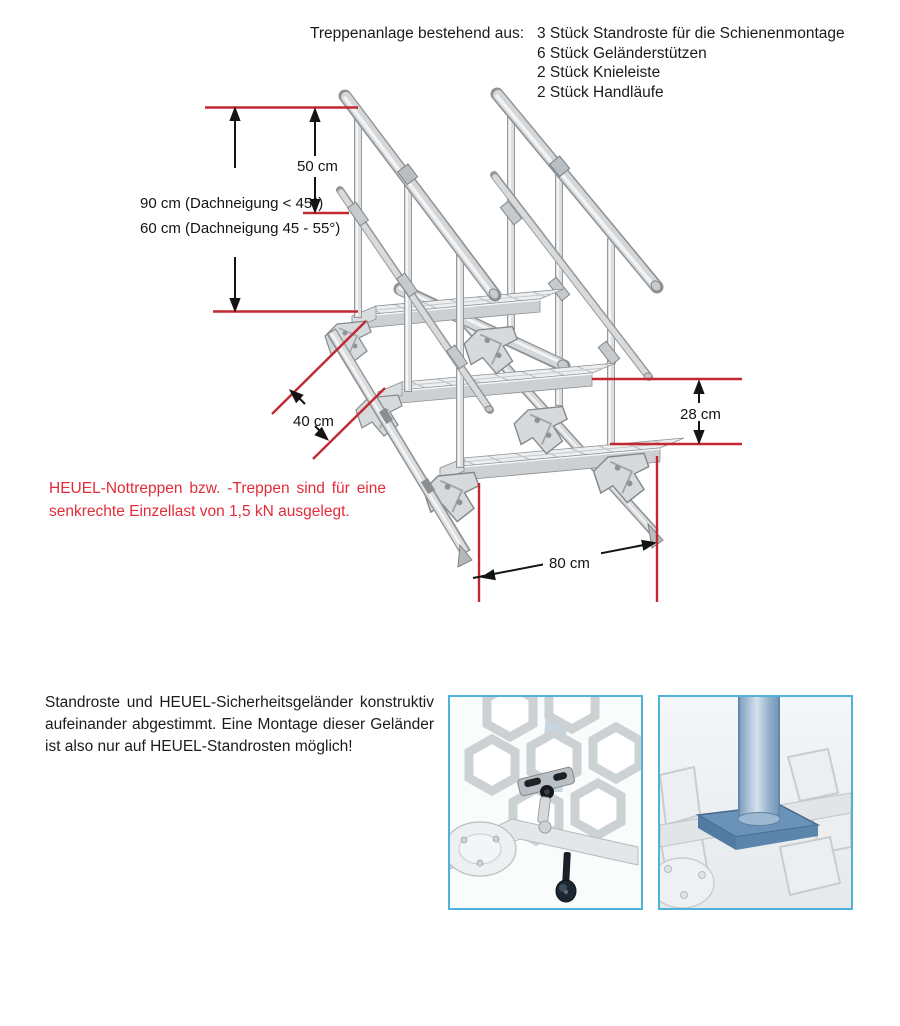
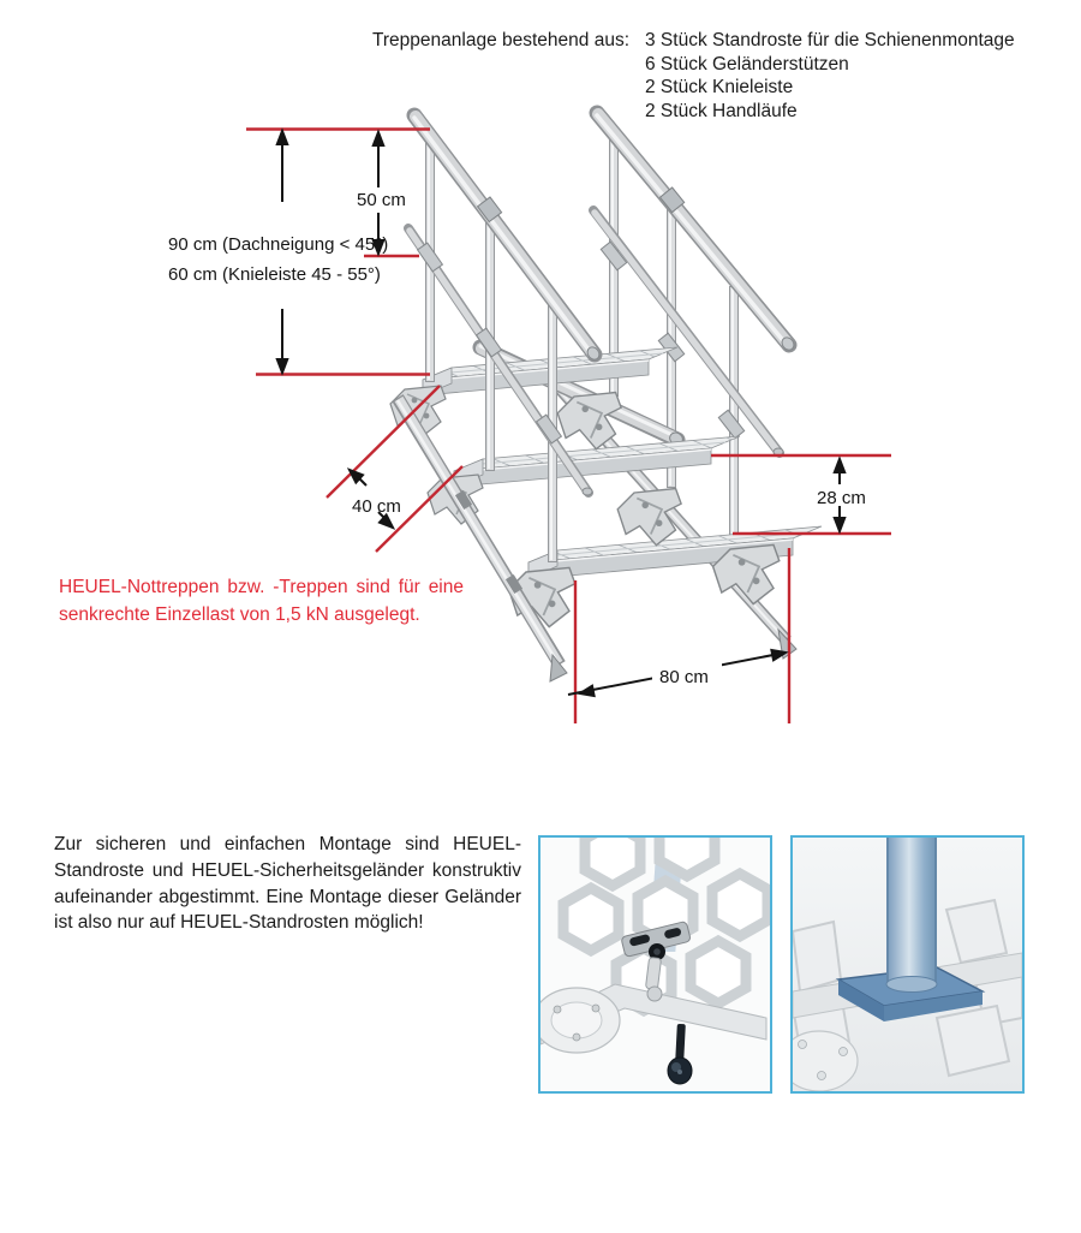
  Treppenanlage bestehend aus:
  3 Stück Standroste für die Schienenmontage
  6 Stück Geländerstützen
  2 Stück Knieleiste
  2 Stück Handläufe
  50 cm
  90 cm (Dachneigung < 45°)
- 60 cm (Dachneigung 45 - 55°)
+ 60 cm (Knieleiste 45 - 55°)
  40 cm
  28 cm
  80 cm
  HEUEL-Nottreppen bzw. -Treppen sind für eine
  senkrechte Einzellast von 1,5 kN ausgelegt.
+ Zur sicheren und einfachen Montage sind HEUEL-
  Standroste und HEUEL-Sicherheitsgeländer konstruktiv
  aufeinander abgestimmt. Eine Montage dieser Geländer
  ist also nur auf HEUEL-Standrosten möglich!
